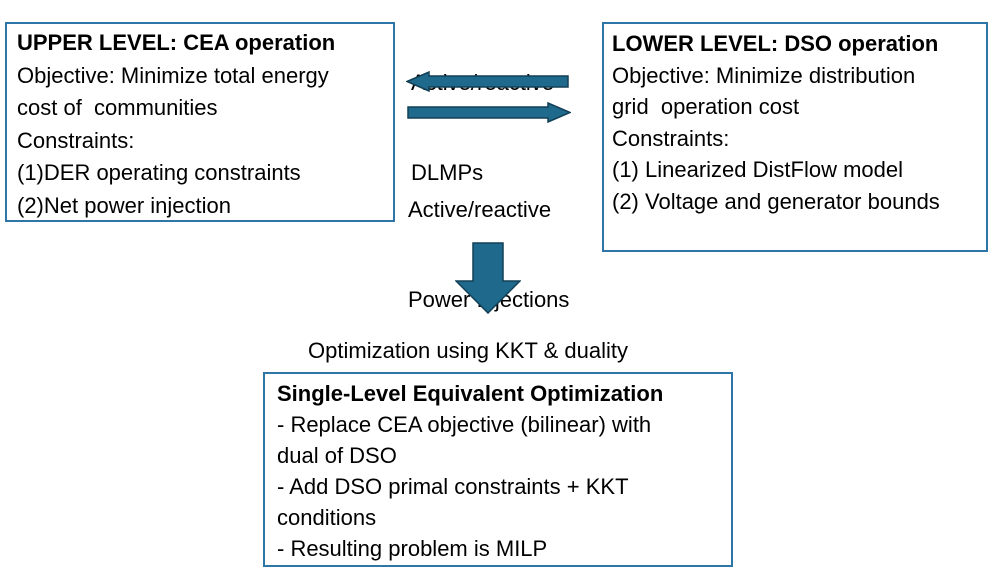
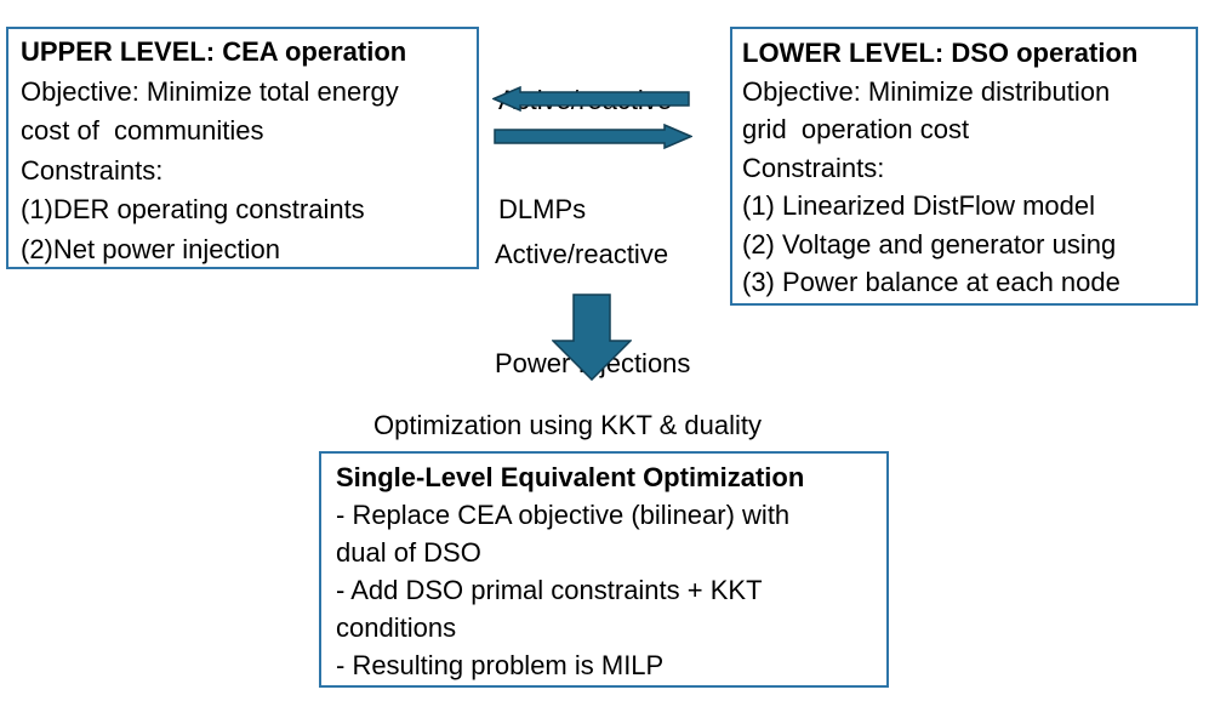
  UPPER LEVEL: CEA operation
  Objective: Minimize total energy
  cost of communities
  Constraints:
  (1)DER operating constraints
  (2)Net power injection
  LOWER LEVEL: DSO operation
  Objective: Minimize distribution
  grid operation cost
  Constraints:
  (1) Linearized DistFlow model
- (2) Voltage and generator bounds
+ (2) Voltage and generator using
+ (3) Power balance at each node
  DLMPs
  Active/reactive
  Powerections
  Optimization using KKT & duality
  Single-Level Equivalent Optimization
  - Replace CEA objective (bilinear) with
  dual of DSO
  - Add DSO primal constraints + KKT
  conditions
  - Resulting problem is MILP
